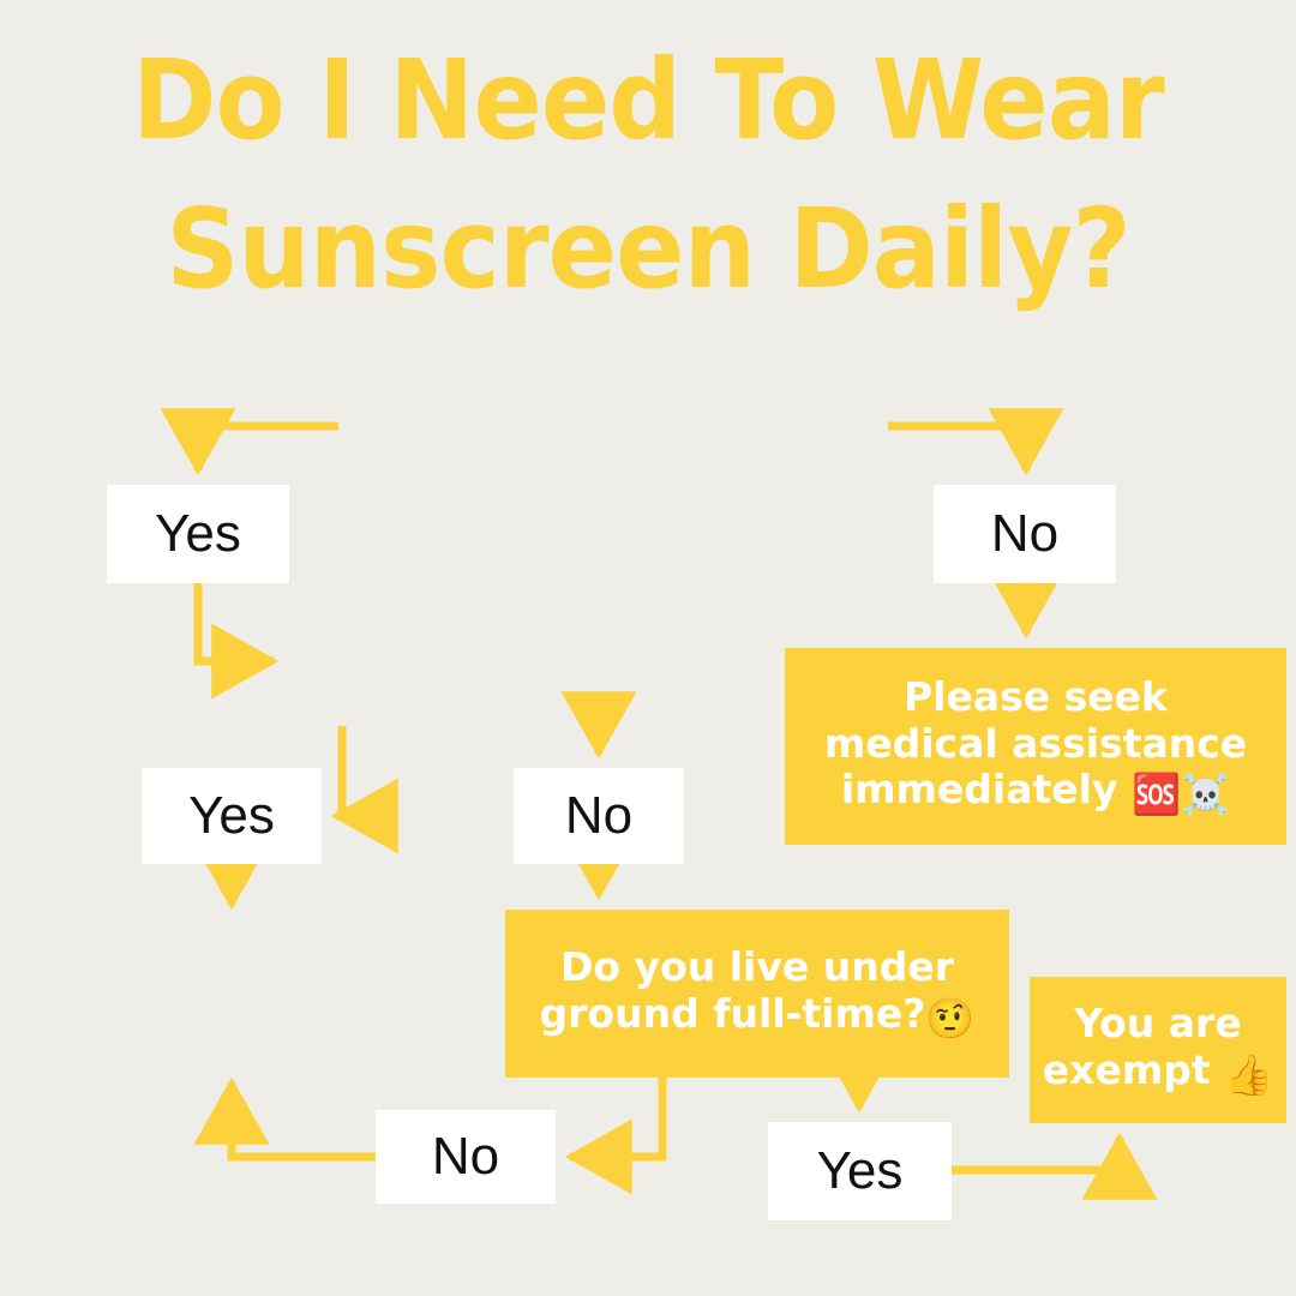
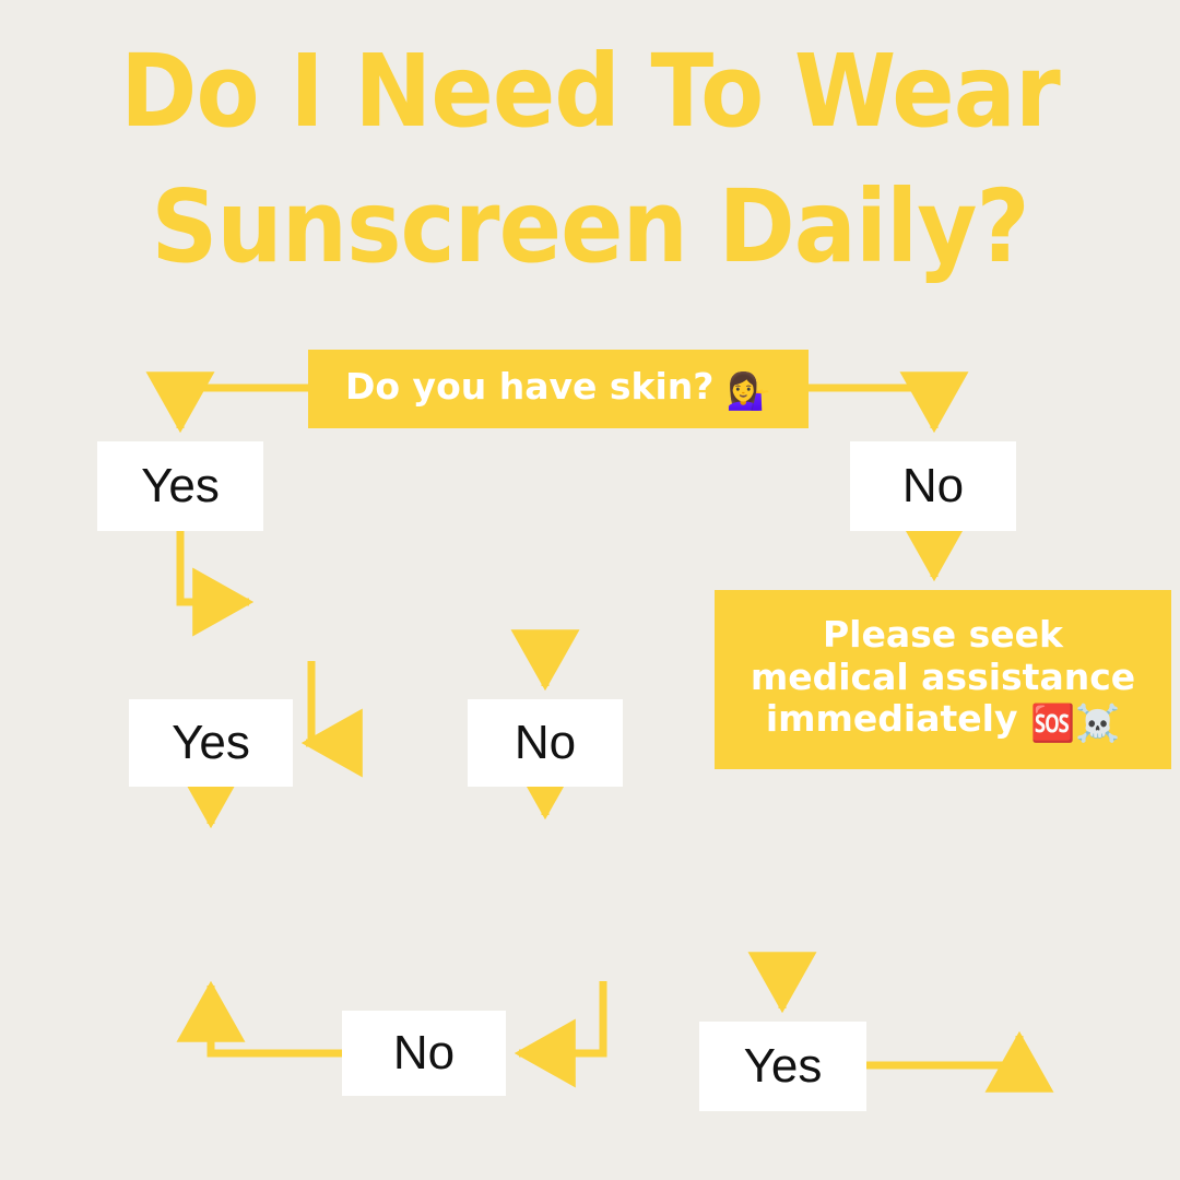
  Do I Need To Wear
  Sunscreen Daily?
+ Do you have skin? 💁‍♀️
  Please seek
  medical assistance
  immediately 🆘☠️
- Do you live under
- ground full-time?🤨
- You are
- exempt 👍
  Yes
  No
  Yes
  No
  No
  Yes
